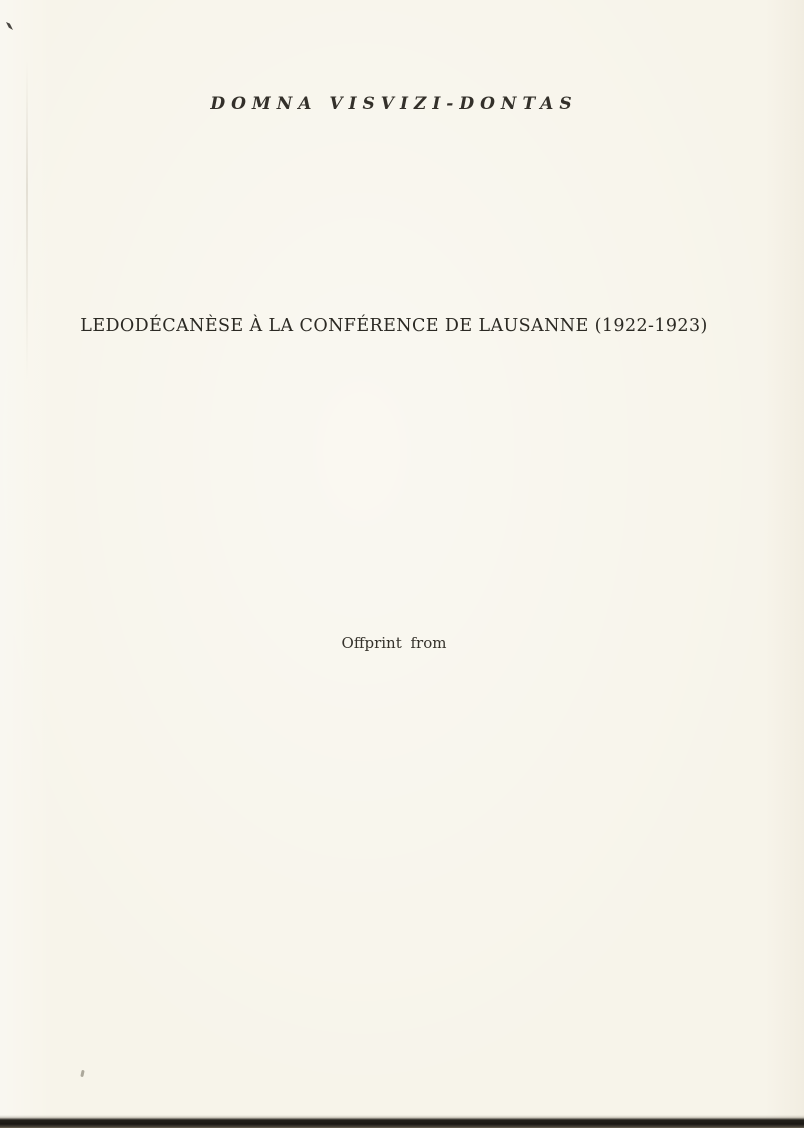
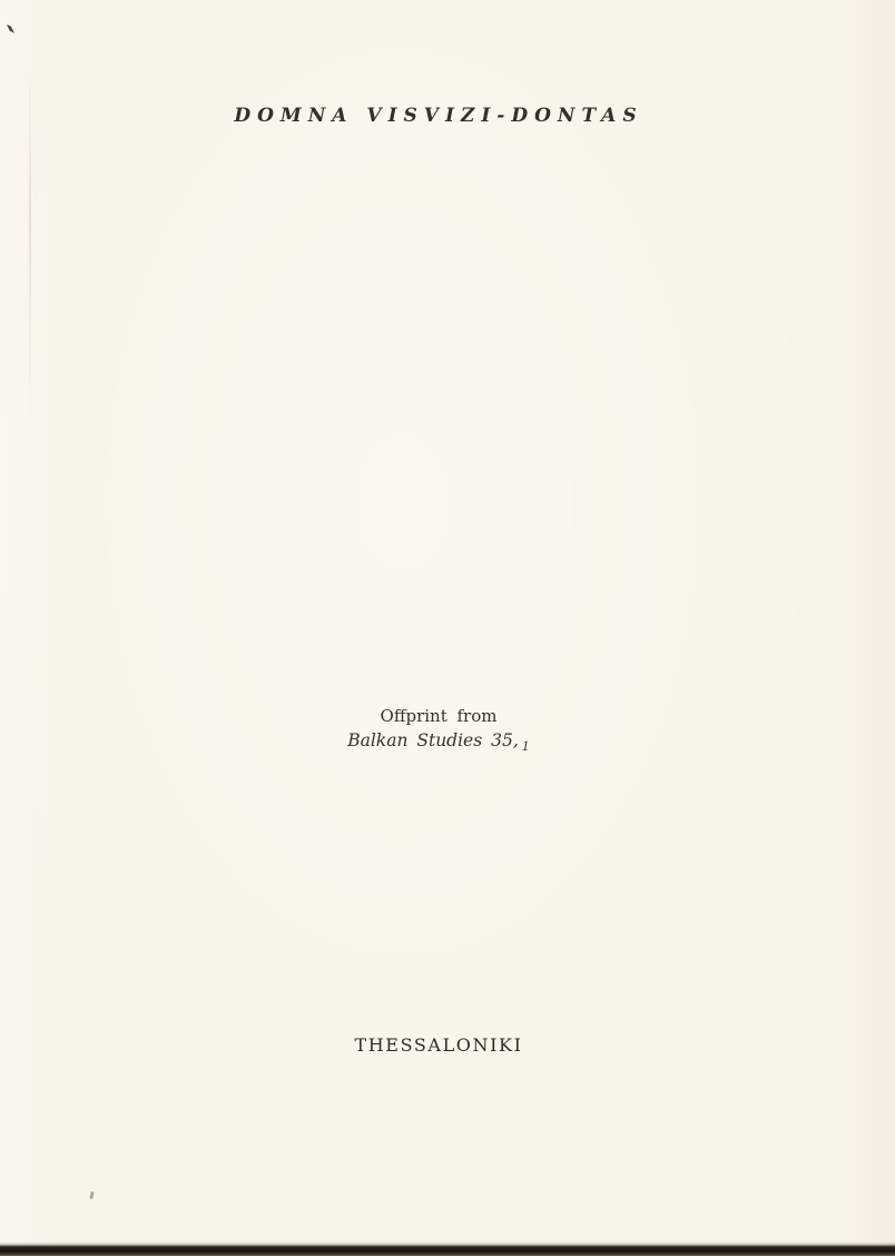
  DOMNA VISVIZI-DONTAS
- LEDODÉCANÈSE À LA CONFÉRENCE DE LAUSANNE (1922-1923)
  Offprint from
+ Balkan Studies 35, 1
+ THESSALONIKI
